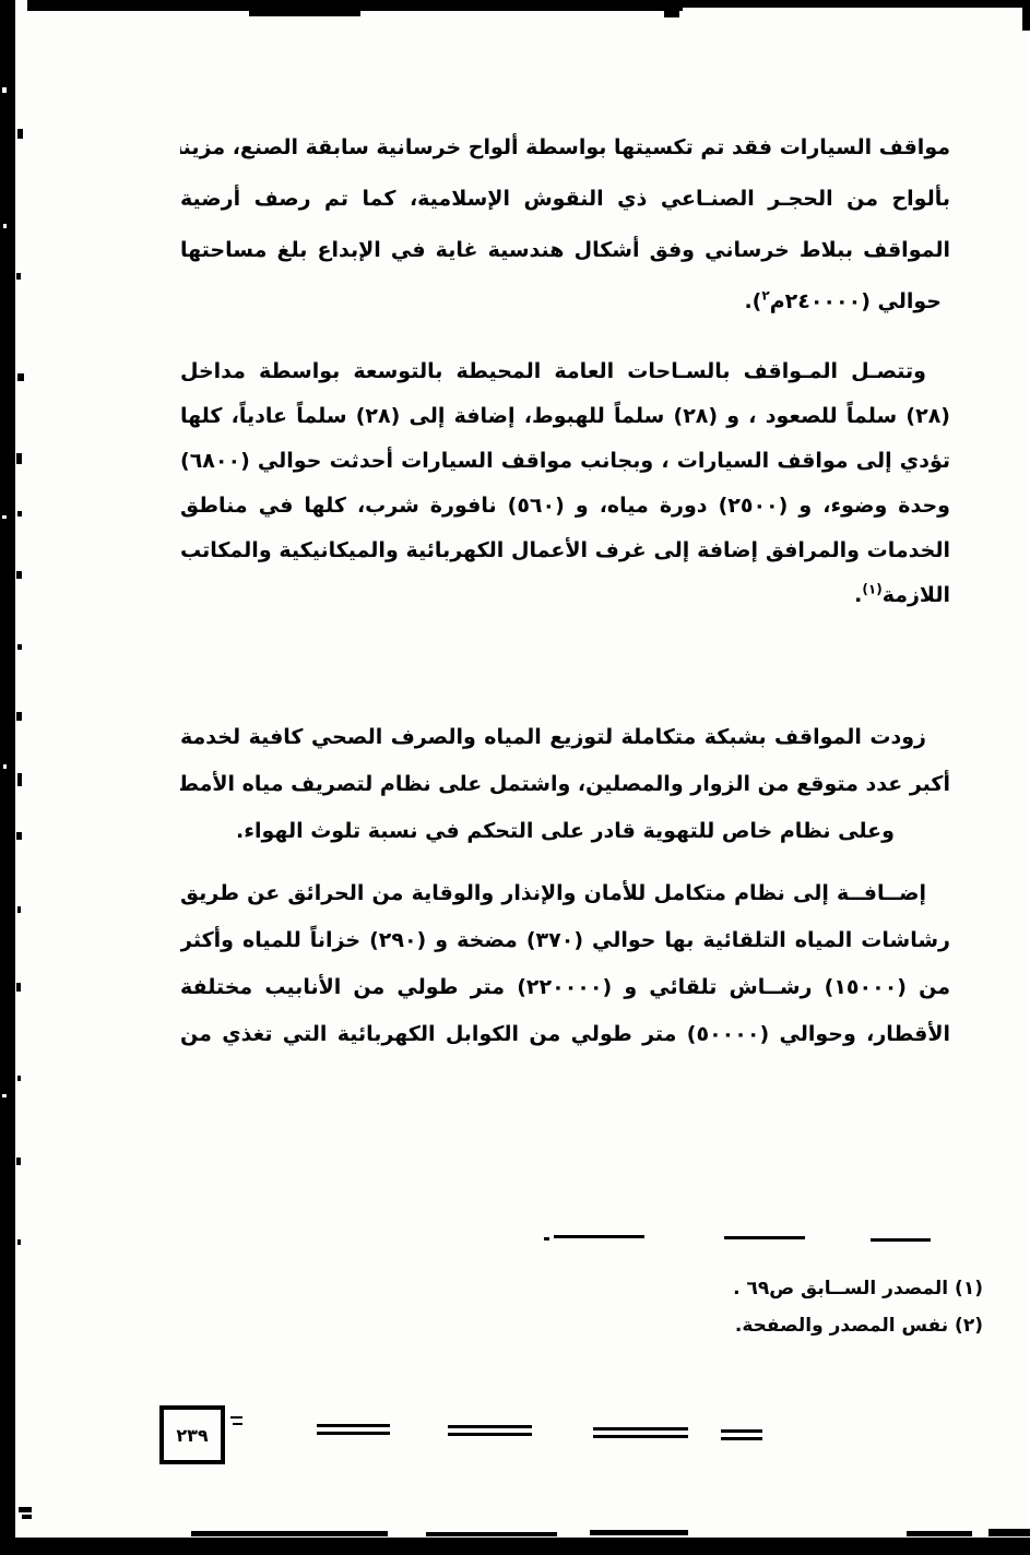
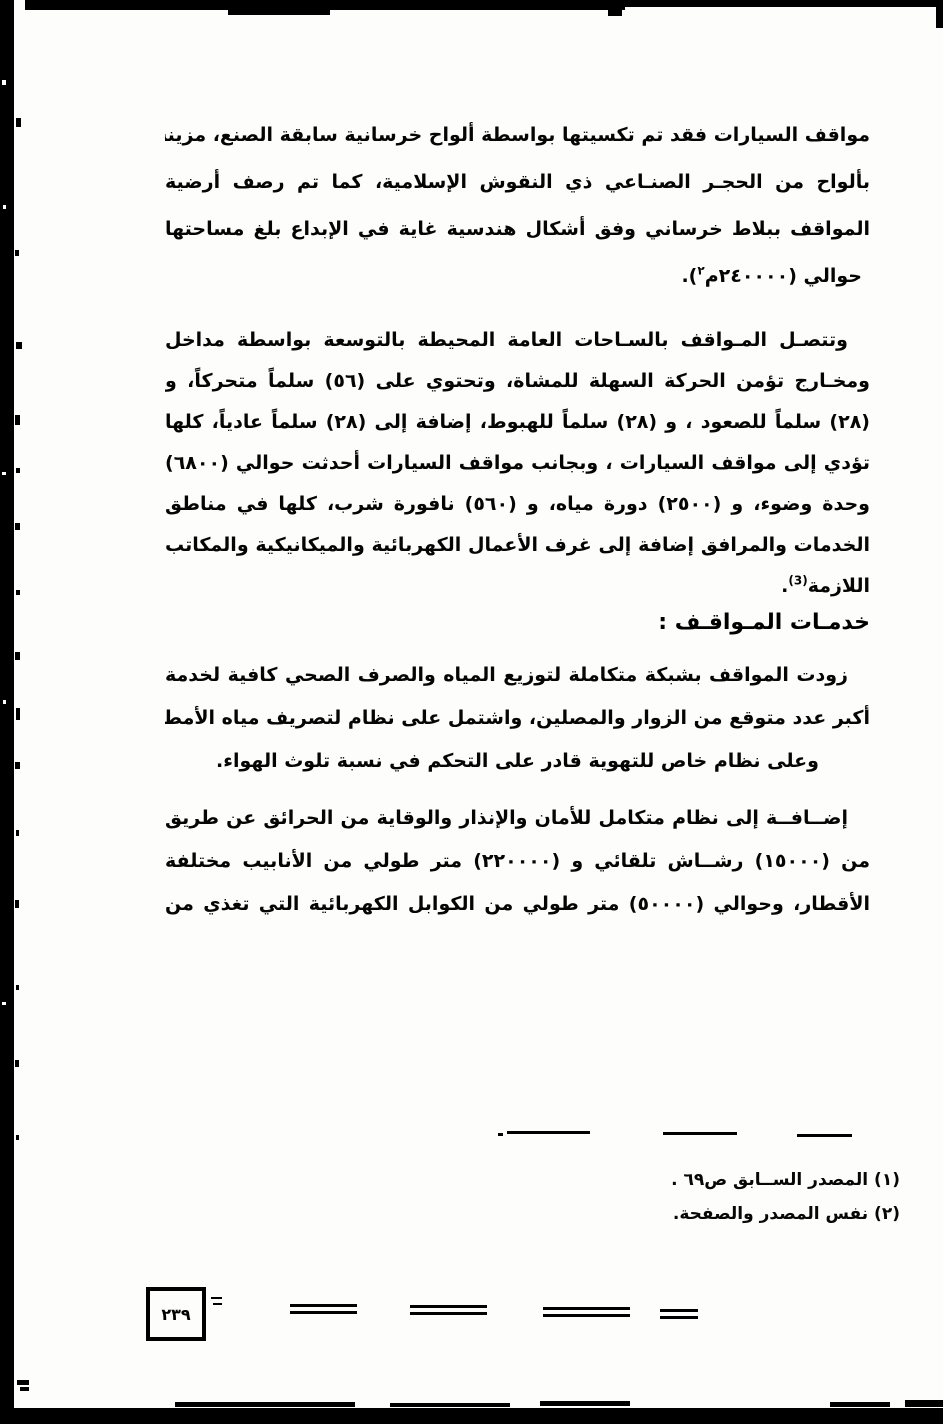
  مواقف السيارات فقد تم تكسيتها بواسطة ألواح خرسانية سابقة الصنع، مزين
  بألواح من الحجـر الصنـاعي ذي النقوش الإسلامية، كما تم رصف أرضية
  المواقف ببلاط خرساني وفق أشكال هندسية غاية في الإبداع بلغ مساحتها
  حوالي (٢٤٠٠٠٠م٢).
  وتتصـل المـواقف بالسـاحات العامة المحيطة بالتوسعة بواسطة مداخل
+ ومخـارج تؤمن الحركة السهلة للمشاة، وتحتوي على (٥٦) سلماً متحركاً، و
  (٢٨) سلماً للصعود ، و (٢٨) سلماً للهبوط، إضافة إلى (٢٨) سلماً عادياً، كلها
  تؤدي إلى مواقف السيارات ، وبجانب مواقف السيارات أحدثت حوالي (٦٨٠٠)
  وحدة وضوء، و (٢٥٠٠) دورة مياه، و (٥٦٠) نافورة شرب، كلها في مناطق
  الخدمات والمرافق إضافة إلى غرف الأعمال الكهربائية والميكانيكية والمكاتب
- اللازمة(١).
+ اللازمة(3).
+ خدمـات المـواقـف :
  زودت المواقف بشبكة متكاملة لتوزيع المياه والصرف الصحي كافية لخدمة
  أكبر عدد متوقع من الزوار والمصلين، واشتمل على نظام لتصريف مياه الأمط
  وعلى نظام خاص للتهوية قادر على التحكم في نسبة تلوث الهواء.
  إضــافــة إلى نظام متكامل للأمان والإنذار والوقاية من الحرائق عن طريق
- رشاشات المياه التلقائية بها حوالي (٣٧٠) مضخة و (٢٩٠) خزاناً للمياه وأكثر
  من (١٥٠٠٠) رشــاش تلقائي و (٢٢٠٠٠٠) متر طولي من الأنابيب مختلفة
  الأقطار، وحوالي (٥٠٠٠٠) متر طولي من الكوابل الكهربائية التي تغذي من
  (١) المصدر الســابق ص٦٩ .
  (٢) نفس المصدر والصفحة.
  ٢٣٩
